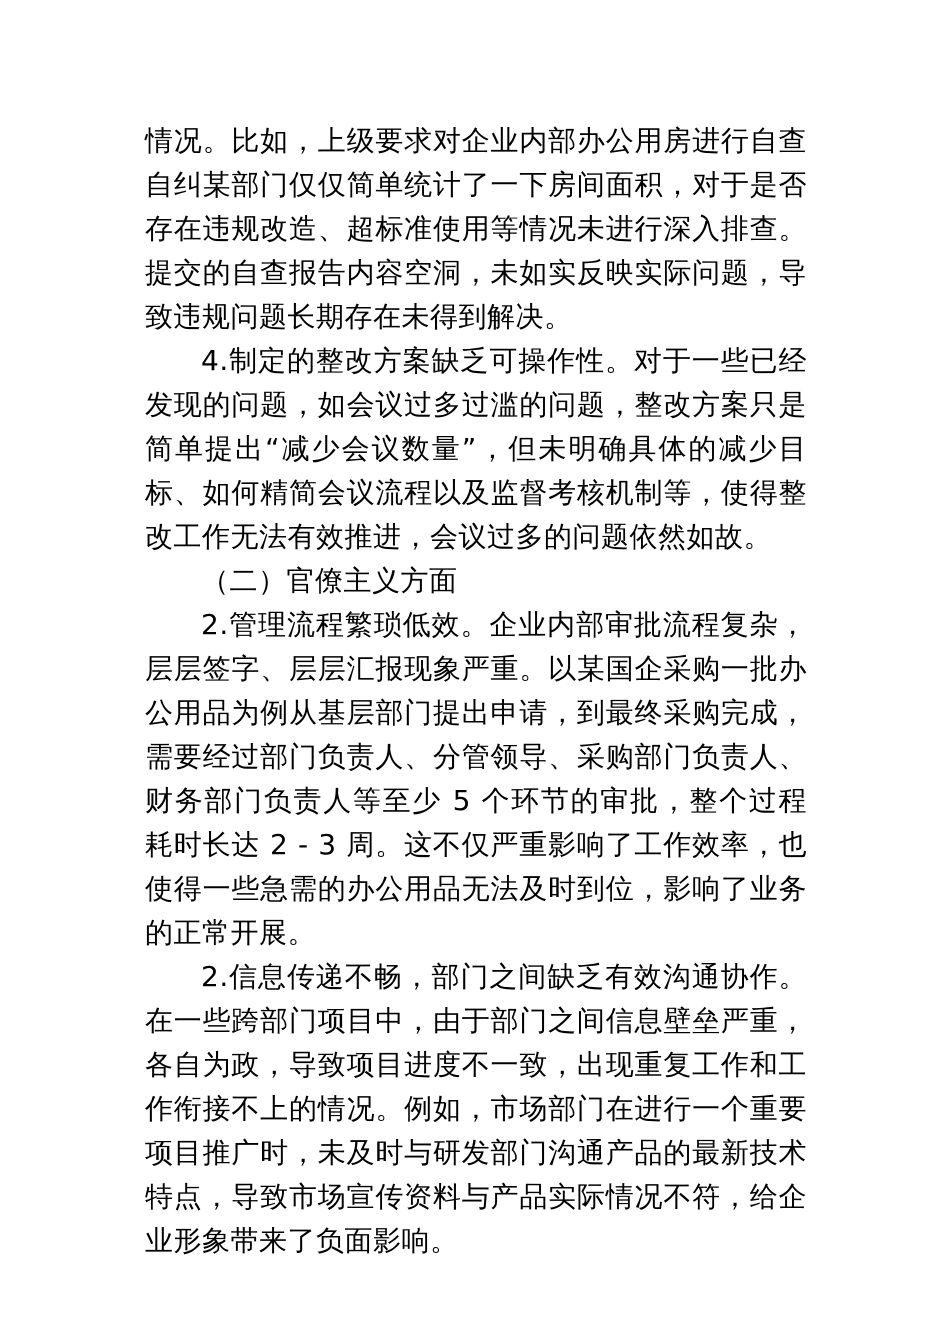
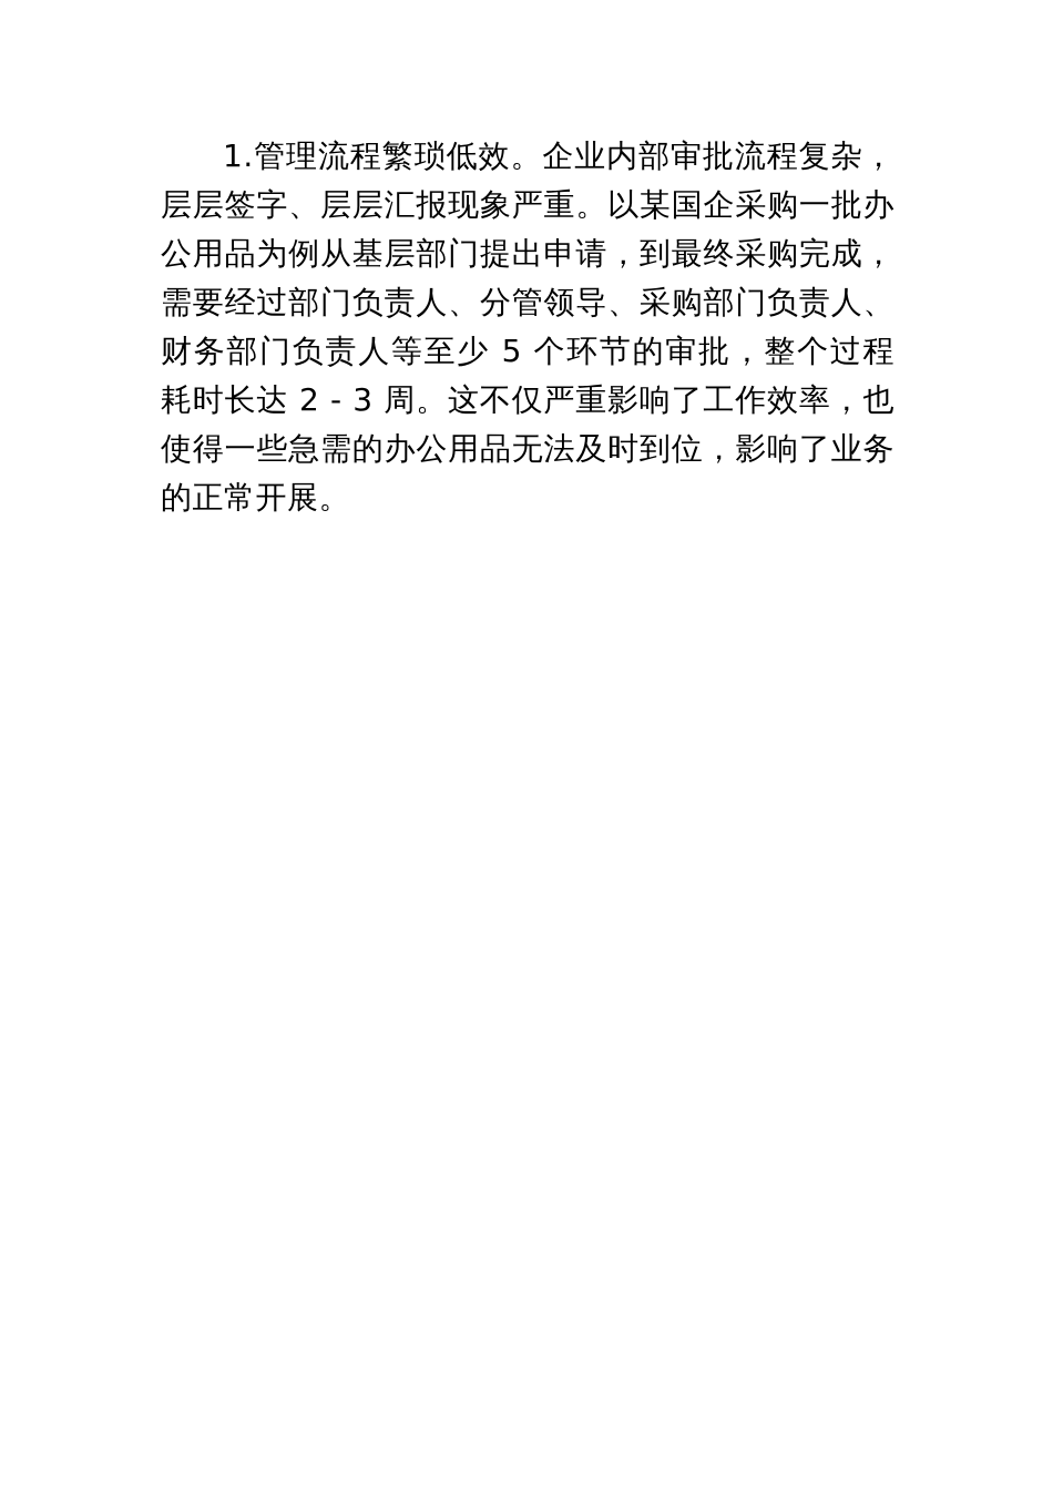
- 情况。比如，上级要求对企业内部办公用房进行自查自纠某部门仅仅简单统计了一下房间面积，对于是否存在违规改造、超标准使用等情况未进行深入排查。提交的自查报告内容空洞，未如实反映实际问题，导致违规问题长期存在未得到解决。
- 4.制定的整改方案缺乏可操作性。对于一些已经发现的问题，如会议过多过滥的问题，整改方案只是简单提出“减少会议数量”，但未明确具体的减少目标、如何精简会议流程以及监督考核机制等，使得整改工作无法有效推进，会议过多的问题依然如故。
- （二）官僚主义方面
- 2.管理流程繁琐低效。企业内部审批流程复杂，层层签字、层层汇报现象严重。以某国企采购一批办公用品为例从基层部门提出申请，到最终采购完成，需要经过部门负责人、分管领导、采购部门负责人、财务部门负责人等至少 5 个环节的审批，整个过程耗时长达 2 - 3 周。这不仅严重影响了工作效率，也使得一些急需的办公用品无法及时到位，影响了业务的正常开展。
+ 1.管理流程繁琐低效。企业内部审批流程复杂，层层签字、层层汇报现象严重。以某国企采购一批办公用品为例从基层部门提出申请，到最终采购完成，需要经过部门负责人、分管领导、采购部门负责人、财务部门负责人等至少 5 个环节的审批，整个过程耗时长达 2 - 3 周。这不仅严重影响了工作效率，也使得一些急需的办公用品无法及时到位，影响了业务的正常开展。
- 2.信息传递不畅，部门之间缺乏有效沟通协作。在一些跨部门项目中，由于部门之间信息壁垒严重，各自为政，导致项目进度不一致，出现重复工作和工作衔接不上的情况。例如，市场部门在进行一个重要项目推广时，未及时与研发部门沟通产品的最新技术特点，导致市场宣传资料与产品实际情况不符，给企业形象带来了负面影响。
